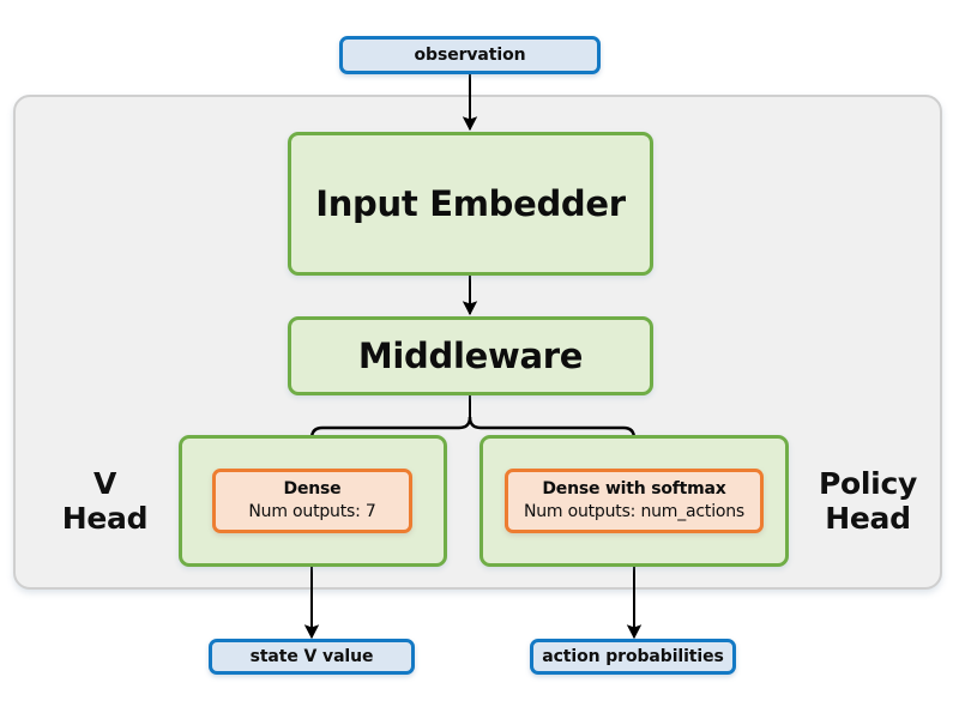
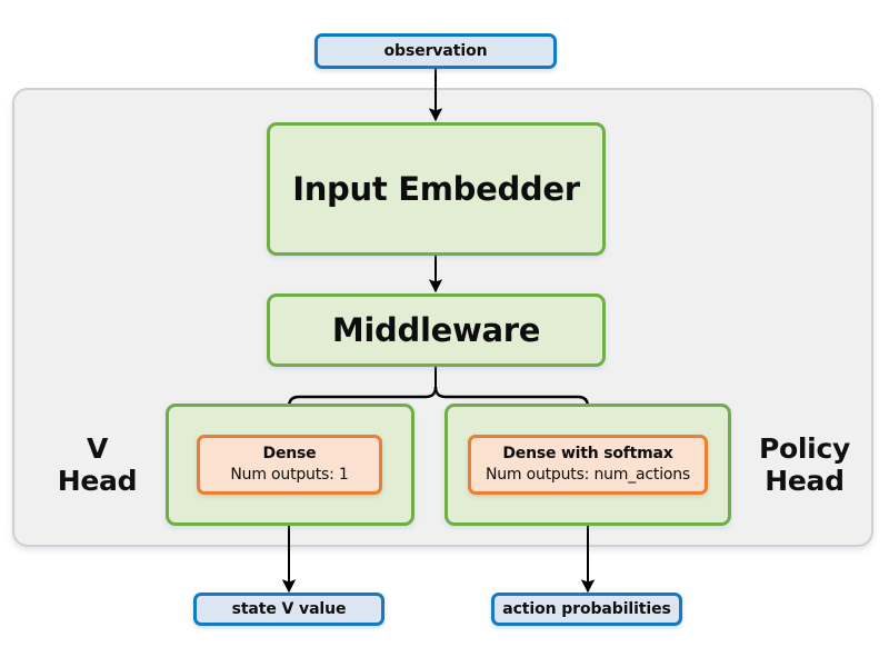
  V
  Head
  Policy
  Head
  observation
  Input Embedder
  Middleware
  Dense
- Num outputs: 7
+ Num outputs: 1
  Dense with softmax
  Num outputs: num_actions
  state V value
  action probabilities
